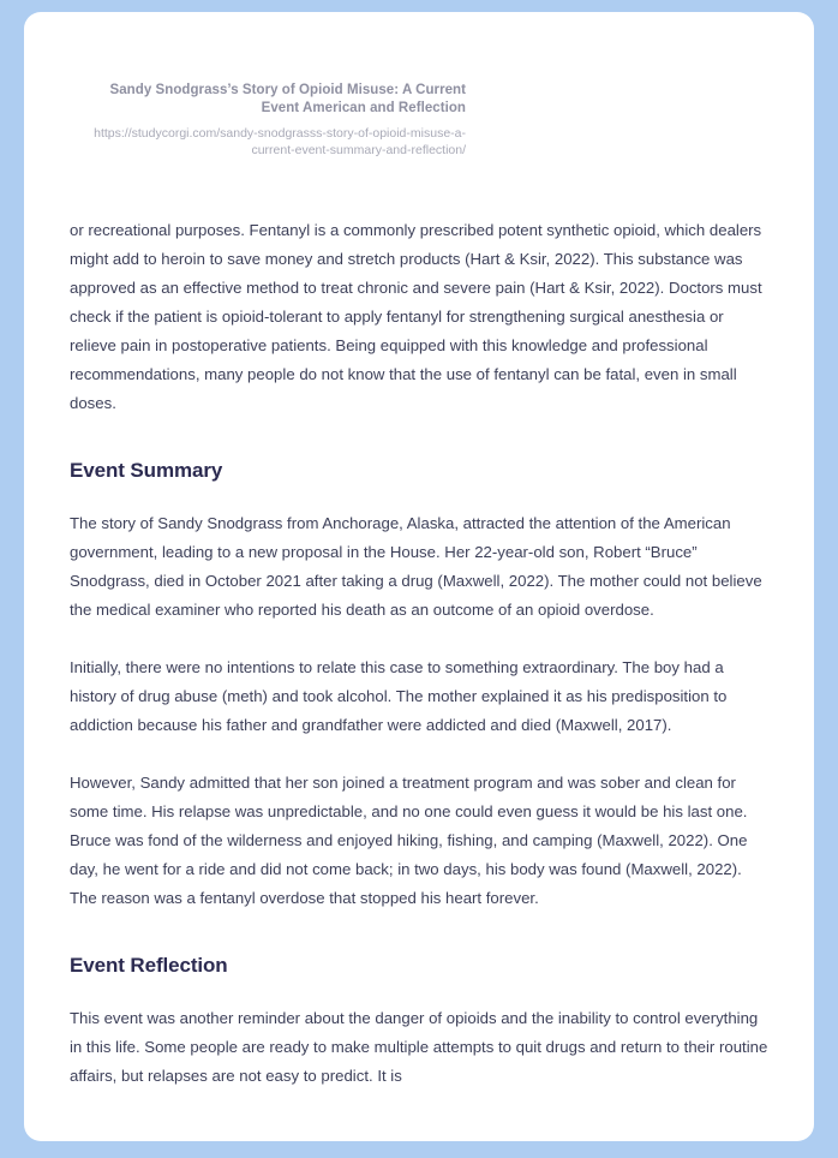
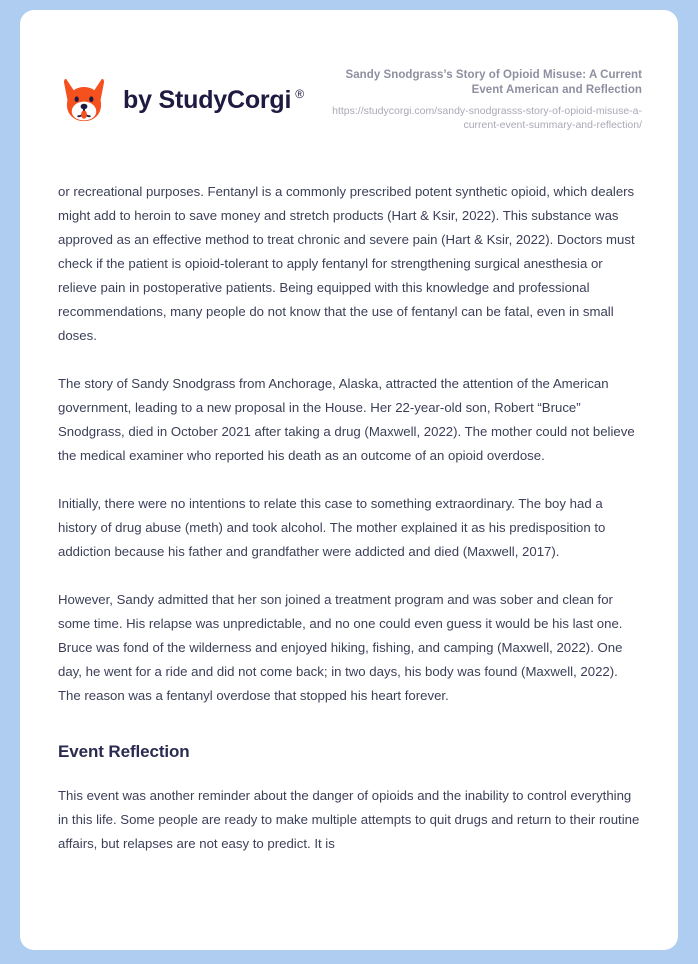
+ by StudyCorgi
+ ®
  Sandy Snodgrass’s Story of Opioid Misuse: A Current Event American and Reflection
  https://studycorgi.com/sandy-snodgrasss-story-of-opioid-misuse-a-current-event-summary-and-reflection/
  or recreational purposes. Fentanyl is a commonly prescribed potent synthetic opioid, which dealers might add to heroin to save money and stretch products (Hart & Ksir, 2022). This substance was approved as an effective method to treat chronic and severe pain (Hart & Ksir, 2022). Doctors must check if the patient is opioid-tolerant to apply fentanyl for strengthening surgical anesthesia or relieve pain in postoperative patients. Being equipped with this knowledge and professional recommendations, many people do not know that the use of fentanyl can be fatal, even in small doses.
- Event Summary
  The story of Sandy Snodgrass from Anchorage, Alaska, attracted the attention of the American government, leading to a new proposal in the House. Her 22-year-old son, Robert “Bruce” Snodgrass, died in October 2021 after taking a drug (Maxwell, 2022). The mother could not believe the medical examiner who reported his death as an outcome of an opioid overdose.
  Initially, there were no intentions to relate this case to something extraordinary. The boy had a history of drug abuse (meth) and took alcohol. The mother explained it as his predisposition to addiction because his father and grandfather were addicted and died (Maxwell, 2017).
  However, Sandy admitted that her son joined a treatment program and was sober and clean for some time. His relapse was unpredictable, and no one could even guess it would be his last one. Bruce was fond of the wilderness and enjoyed hiking, fishing, and camping (Maxwell, 2022). One day, he went for a ride and did not come back; in two days, his body was found (Maxwell, 2022). The reason was a fentanyl overdose that stopped his heart forever.
  Event Reflection
  This event was another reminder about the danger of opioids and the inability to control everything in this life. Some people are ready to make multiple attempts to quit drugs and return to their routine affairs, but relapses are not easy to predict. It is
